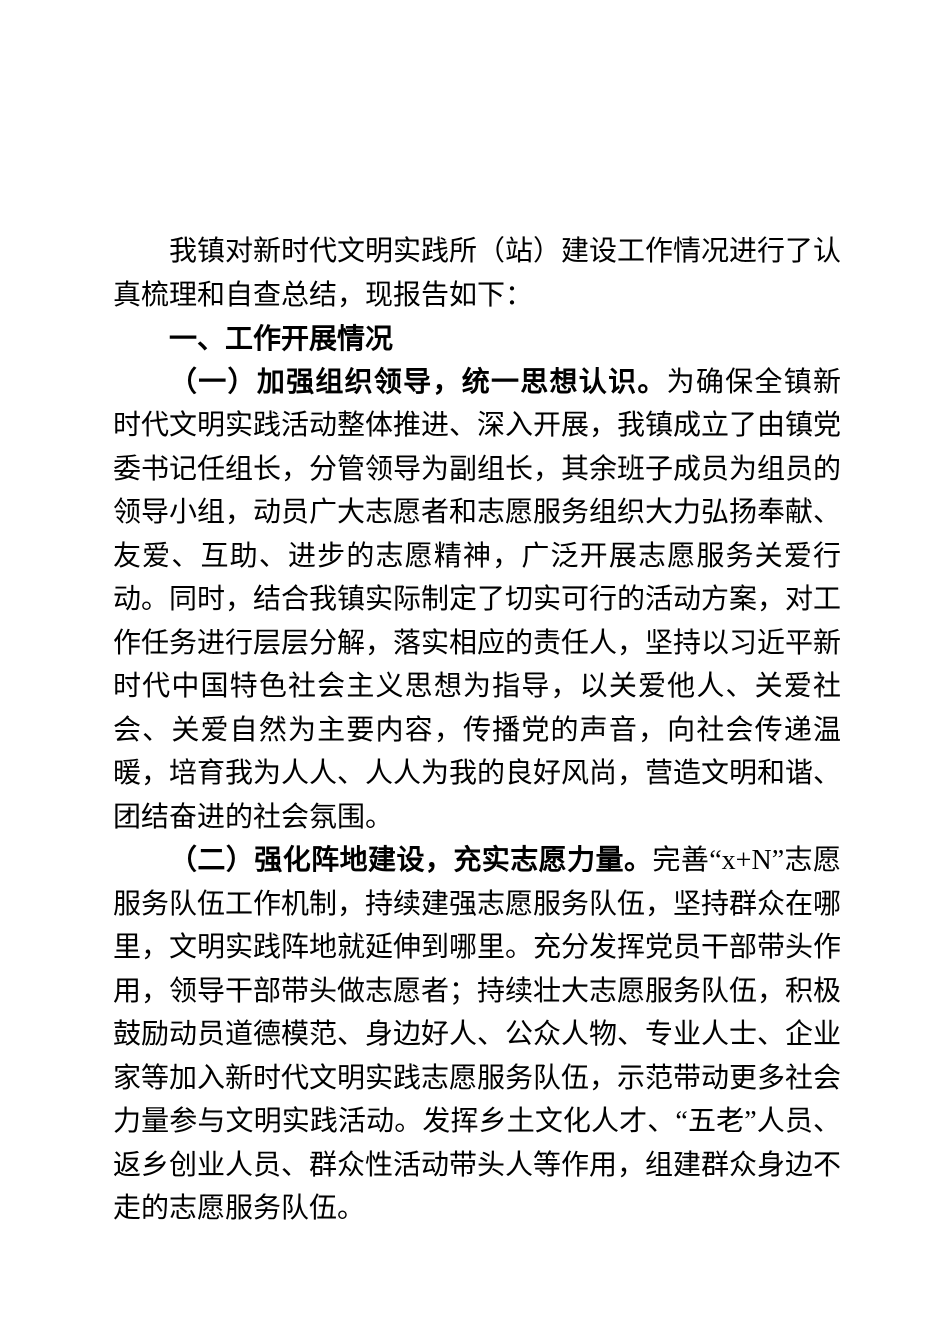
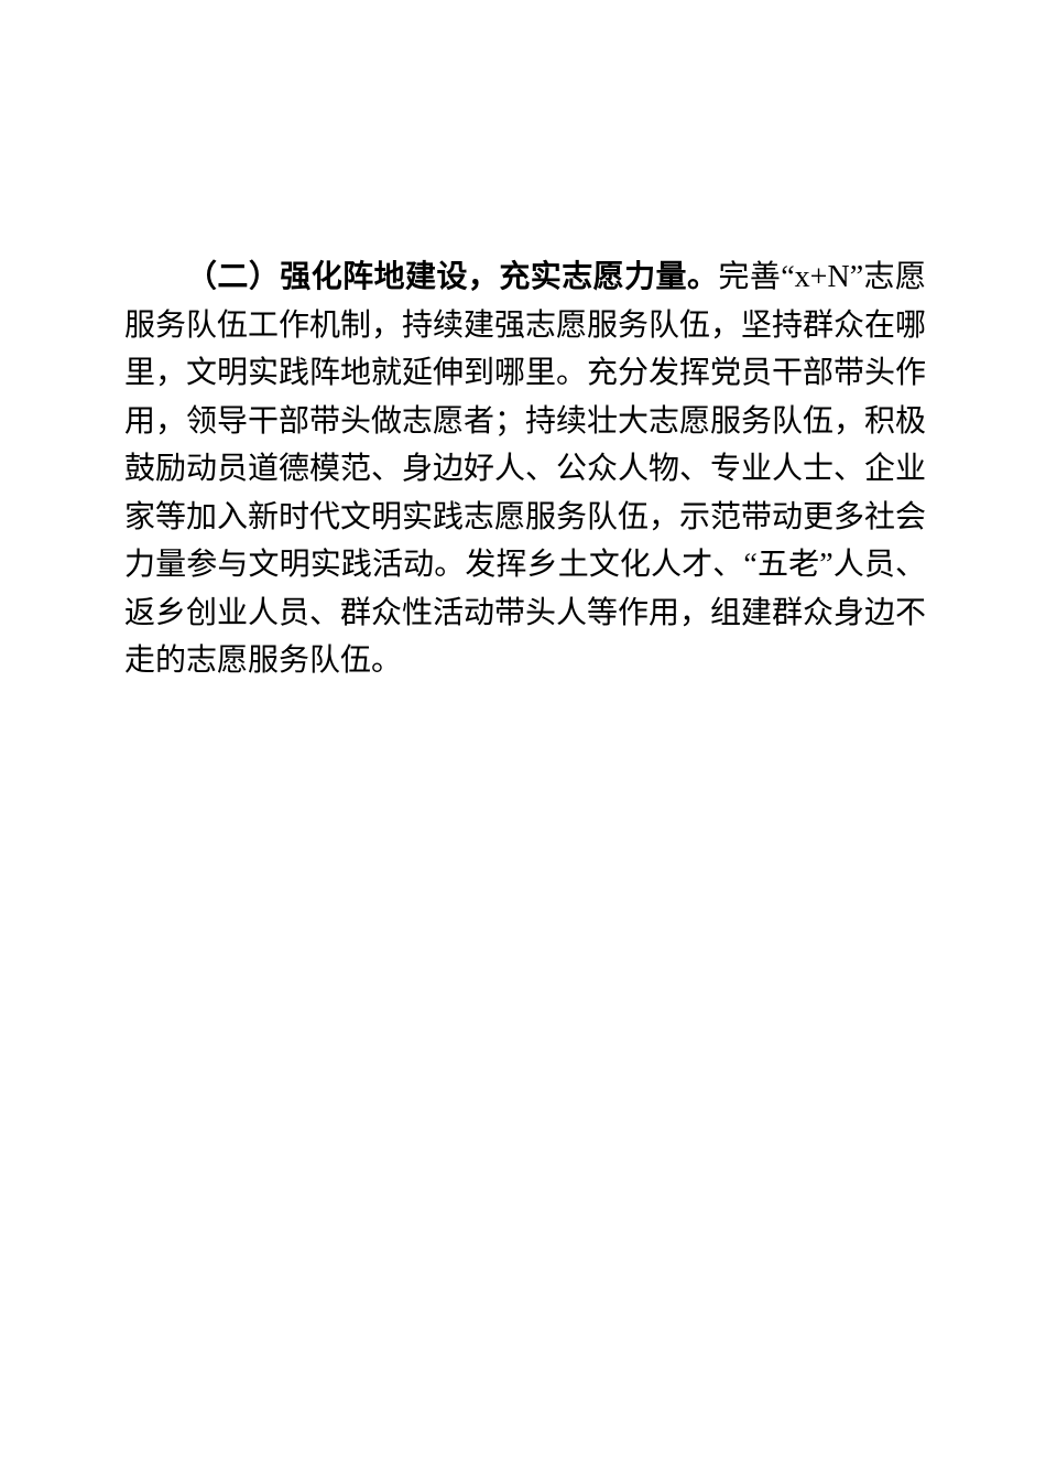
- 我镇对新时代文明实践所（站）建设工作情况进行了认真梳理和自查总结，现报告如下：
- 一、工作开展情况
- （一）加强组织领导，统一思想认识。为确保全镇新时代文明实践活动整体推进、深入开展，我镇成立了由镇党委书记任组长，分管领导为副组长，其余班子成员为组员的领导小组，动员广大志愿者和志愿服务组织大力弘扬奉献、友爱、互助、进步的志愿精神，广泛开展志愿服务关爱行动。同时，结合我镇实际制定了切实可行的活动方案，对工作任务进行层层分解，落实相应的责任人，坚持以习近平新时代中国特色社会主义思想为指导，以关爱他人、关爱社会、关爱自然为主要内容，传播党的声音，向社会传递温暖，培育我为人人、人人为我的良好风尚，营造文明和谐、团结奋进的社会氛围。
  （二）强化阵地建设，充实志愿力量。完善“x+N”志愿服务队伍工作机制，持续建强志愿服务队伍，坚持群众在哪里，文明实践阵地就延伸到哪里。充分发挥党员干部带头作用，领导干部带头做志愿者；持续壮大志愿服务队伍，积极鼓励动员道德模范、身边好人、公众人物、专业人士、企业家等加入新时代文明实践志愿服务队伍，示范带动更多社会力量参与文明实践活动。发挥乡土文化人才、“五老”人员、返乡创业人员、群众性活动带头人等作用，组建群众身边不走的志愿服务队伍。
